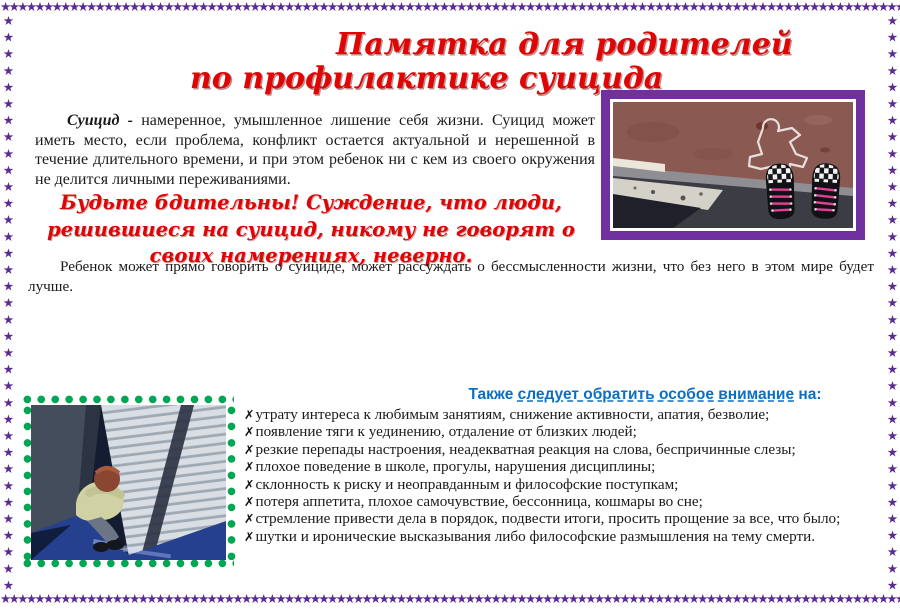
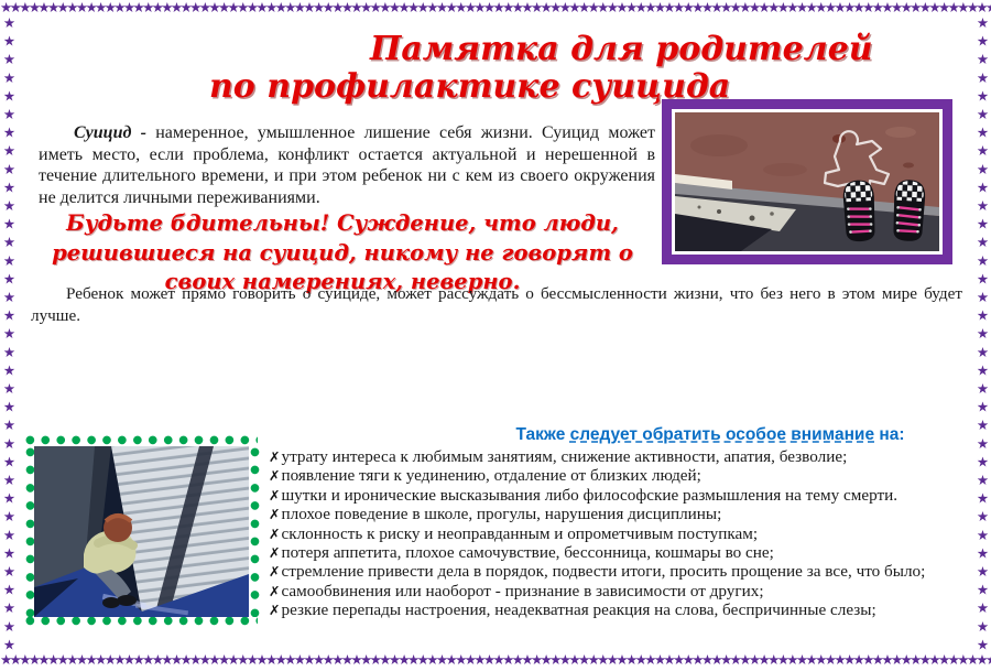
  ★★★★★★★★★★★★★★★★★★★★★★★★★★★★★★★★★★★★★★★★★★★★★★★★★★★★★★★★★★★★★★★★★★★★★★★★★★★★★★★★★★★★★★★★★★★★★★★★★★★★★★★★★
  ★★★★★★★★★★★★★★★★★★★★★★★★★★★★★★★★★★★★★★★★★★★★★★★★★★★★★★★★★★★★★★★★★★★★★★★★★★★★★★★★★★★★★★★★★★★★★★★★★★★★★★★★★
  Памятка для родителей
  по профилактике суицида
  Суицид - намеренное, умышленное лишение себя жизни. Суицид может иметь место, если проблема, конфликт остается актуальной и нерешенной в течение длительного времени, и при этом ребенок ни с кем из своего окружения не делится личными переживаниями.
  Будьте бдительны! Суждение, что люди, решившиеся на суицид, никому не говорят о своих намерениях, неверно.
  Ребенок может прямо говорить о суициде, может рассуждать о бессмысленности жизни, что без него в этом мире будет лучше.
  Также следует обратить особое внимание на:
  ✗утрату интереса к любимым занятиям, снижение активности, апатия, безволие;
  ✗появление тяги к уединению, отдаление от близких людей;
- ✗резкие перепады настроения, неадекватная реакция на слова, беспричинные слезы;
+ ✗шутки и иронические высказывания либо философские размышления на тему смерти.
  ✗плохое поведение в школе, прогулы, нарушения дисциплины;
- ✗склонность к риску и неоправданным и философские поступкам;
+ ✗склонность к риску и неоправданным и опрометчивым поступкам;
  ✗потеря аппетита, плохое самочувствие, бессонница, кошмары во сне;
  ✗стремление привести дела в порядок, подвести итоги, просить прощение за все, что было;
+ ✗самообвинения или наоборот - признание в зависимости от других;
- ✗шутки и иронические высказывания либо философские размышления на тему смерти.
+ ✗резкие перепады настроения, неадекватная реакция на слова, беспричинные слезы;
